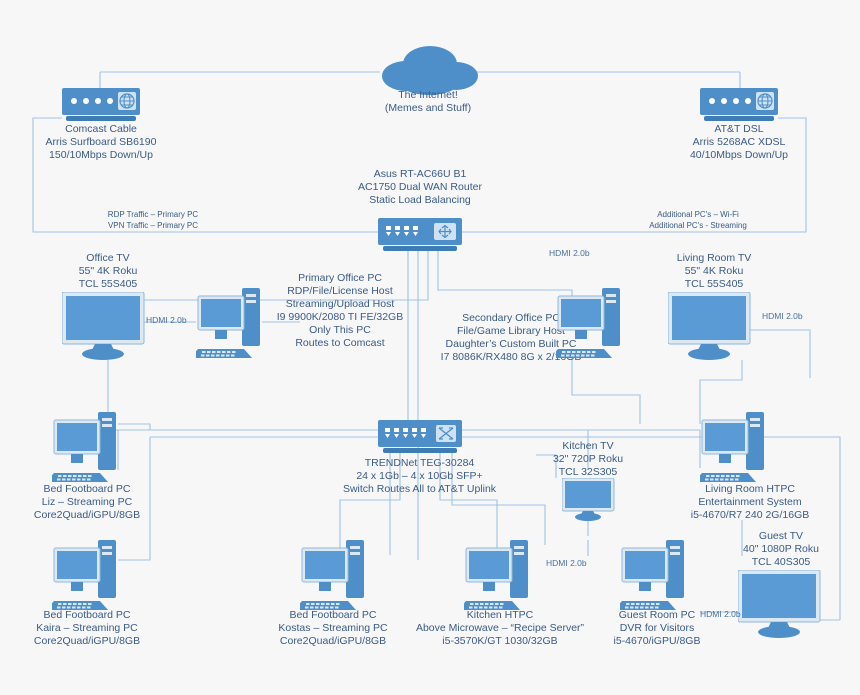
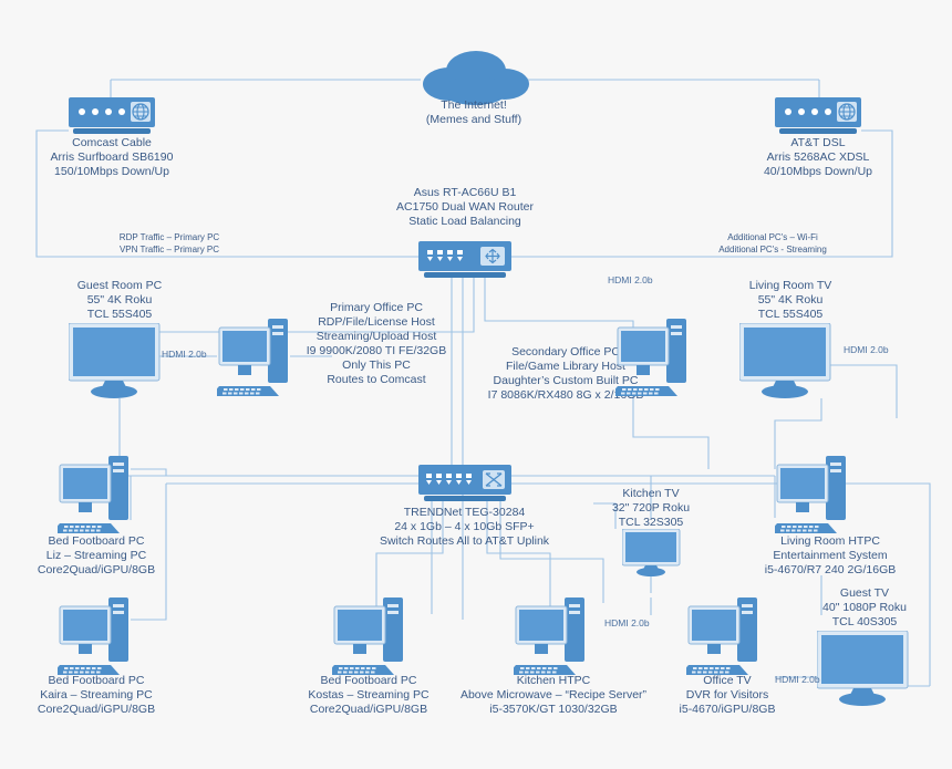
  The Internet!
  (Memes and Stuff)
  Comcast Cable
  Arris Surfboard SB6190
  150/10Mbps Down/Up
  AT&T DSL
  Arris 5268AC XDSL
  40/10Mbps Down/Up
  RDP Traffic – Primary PC
  VPN Traffic – Primary PC
  Additional PC's – Wi-Fi
  Additional PC's - Streaming
  Asus RT-AC66U B1
  AC1750 Dual WAN Router
  Static Load Balancing
- Office TV
+ Guest Room PC
  55" 4K Roku
  TCL 55S405
  HDMI 2.0b
  Primary Office PC
  RDP/File/License Host
  Streaming/Upload Host
  I9 9900K/2080 TI FE/32GB
  Only This PC
  Routes to Comcast
  Secondary Office PC
  File/Game Library Host
  Daughter’s Custom Built PC
  I7 8086K/RX480 8G x 2/
  HDMI 2.0b
  Living Room TV
  55" 4K Roku
  TCL 55S405
  HDMI 2.0b
  TRENDNet TEG-30284
  24 x 1Gb – 4 x 10Gb SFP+
  Switch Routes All to AT&T Uplink
  Bed Footboard PC
  Liz – Streaming PC
  Core2Quad/iGPU/8GB
  Bed Footboard PC
  Kaira – Streaming PC
  Core2Quad/iGPU/8GB
  Bed Footboard PC
  Kostas – Streaming PC
  Core2Quad/iGPU/8GB
  Kitchen HTPC
  Above Microwave – “Recipe Server”
  i5-3570K/GT 1030/32GB
- Guest Room PC
+ Office TV
  DVR for Visitors
  i5-4670/iGPU/8GB
  Kitchen TV
  32" 720P Roku
  TCL 32S305
  HDMI 2.0b
  Living Room HTPC
  Entertainment System
  i5-4670/R7 240 2G/16GB
  Guest TV
  40" 1080P Roku
  TCL 40S305
  HDMI 2.0b
